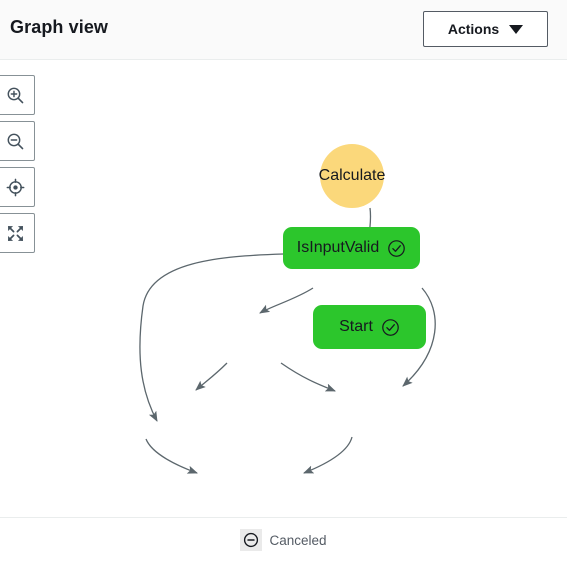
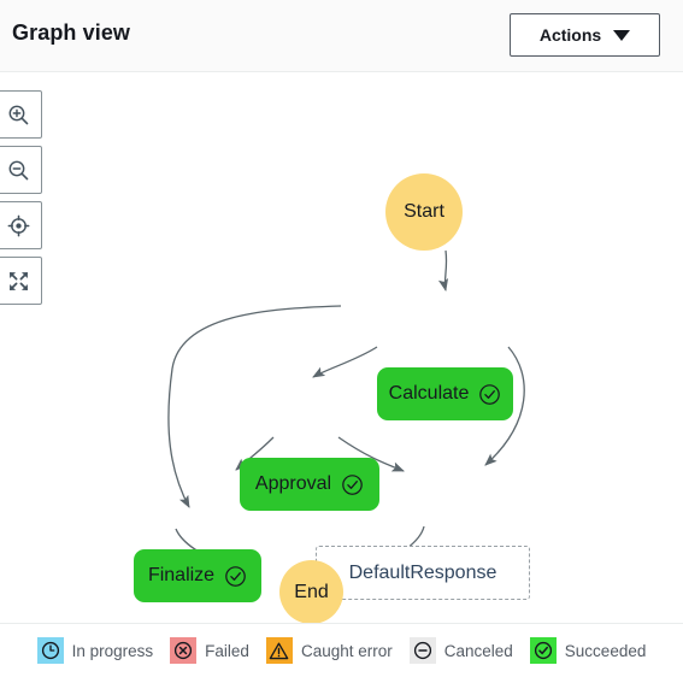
  Graph view
  Actions
- Calculate
+ Start
- IsInputValid
- Start
+ Calculate
+ Approval
+ Finalize
+ DefaultResponse
+ End
+ In progress
+ Failed
+ Caught error
  Canceled
+ Succeeded
